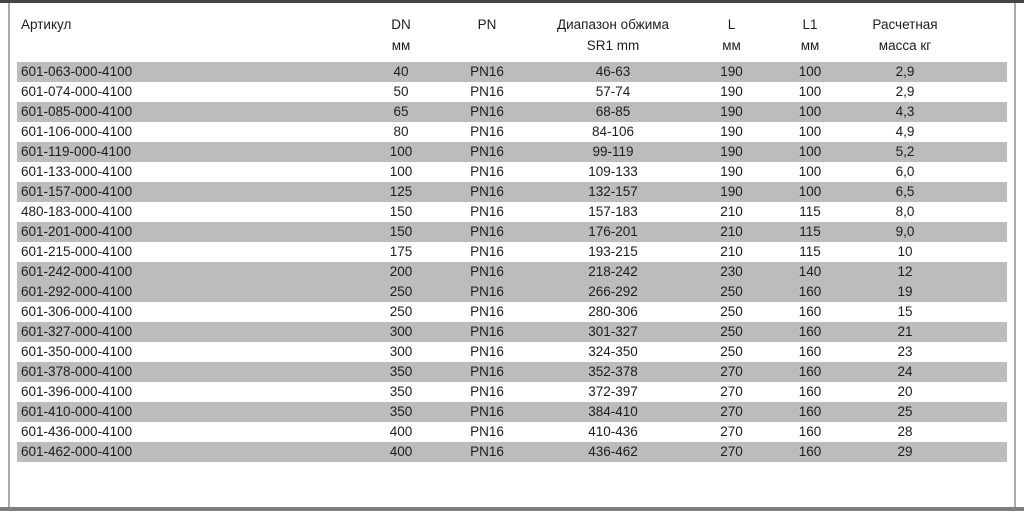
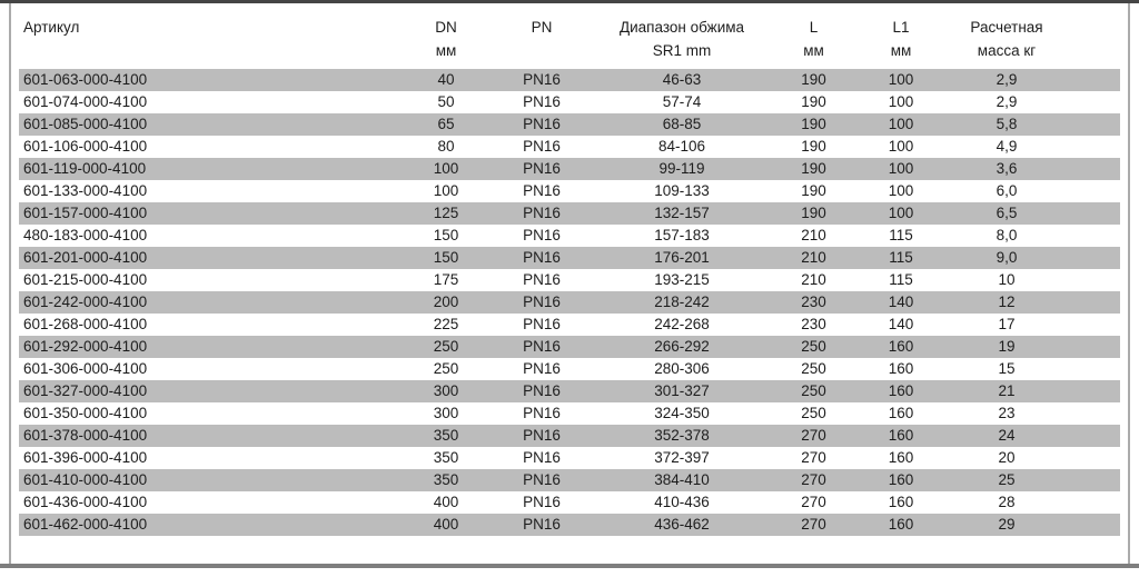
  Артикул	DN мм	PN	Диапазон обжима SR1 mm	L мм	L1 мм	Расчетная масса кг
  601-063-000-4100	40	PN16	46-63	190	100	2,9
  601-074-000-4100	50	PN16	57-74	190	100	2,9
- 601-085-000-4100	65	PN16	68-85	190	100	4,3
+ 601-085-000-4100	65	PN16	68-85	190	100	5,8
  601-106-000-4100	80	PN16	84-106	190	100	4,9
- 601-119-000-4100	100	PN16	99-119	190	100	5,2
+ 601-119-000-4100	100	PN16	99-119	190	100	3,6
  601-133-000-4100	100	PN16	109-133	190	100	6,0
  601-157-000-4100	125	PN16	132-157	190	100	6,5
  480-183-000-4100	150	PN16	157-183	210	115	8,0
  601-201-000-4100	150	PN16	176-201	210	115	9,0
  601-215-000-4100	175	PN16	193-215	210	115	10
  601-242-000-4100	200	PN16	218-242	230	140	12
+ 601-268-000-4100	225	PN16	242-268	230	140	17
  601-292-000-4100	250	PN16	266-292	250	160	19
  601-306-000-4100	250	PN16	280-306	250	160	15
  601-327-000-4100	300	PN16	301-327	250	160	21
  601-350-000-4100	300	PN16	324-350	250	160	23
  601-378-000-4100	350	PN16	352-378	270	160	24
  601-396-000-4100	350	PN16	372-397	270	160	20
  601-410-000-4100	350	PN16	384-410	270	160	25
  601-436-000-4100	400	PN16	410-436	270	160	28
  601-462-000-4100	400	PN16	436-462	270	160	29
